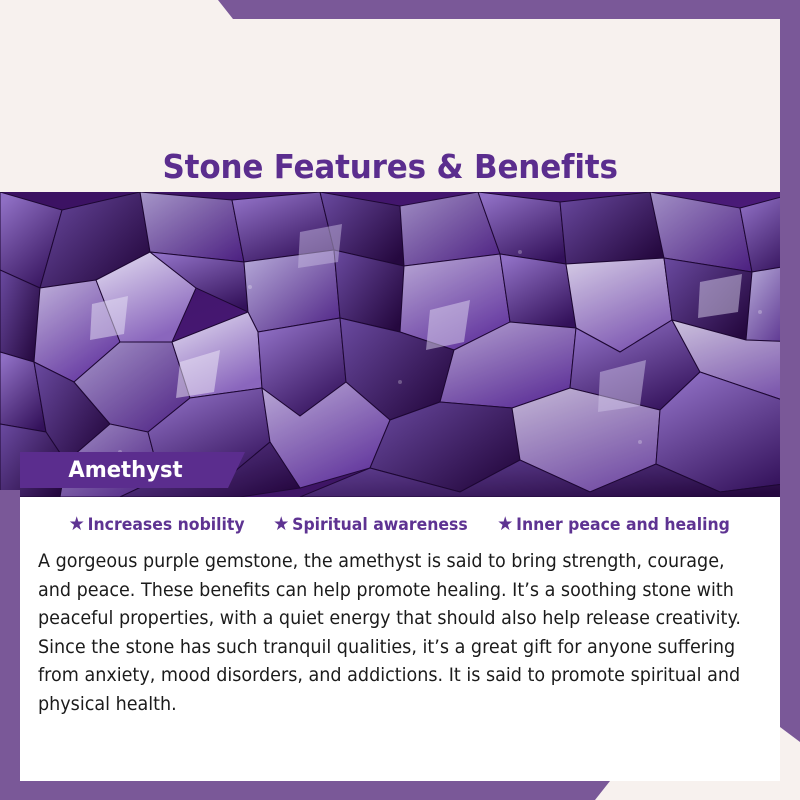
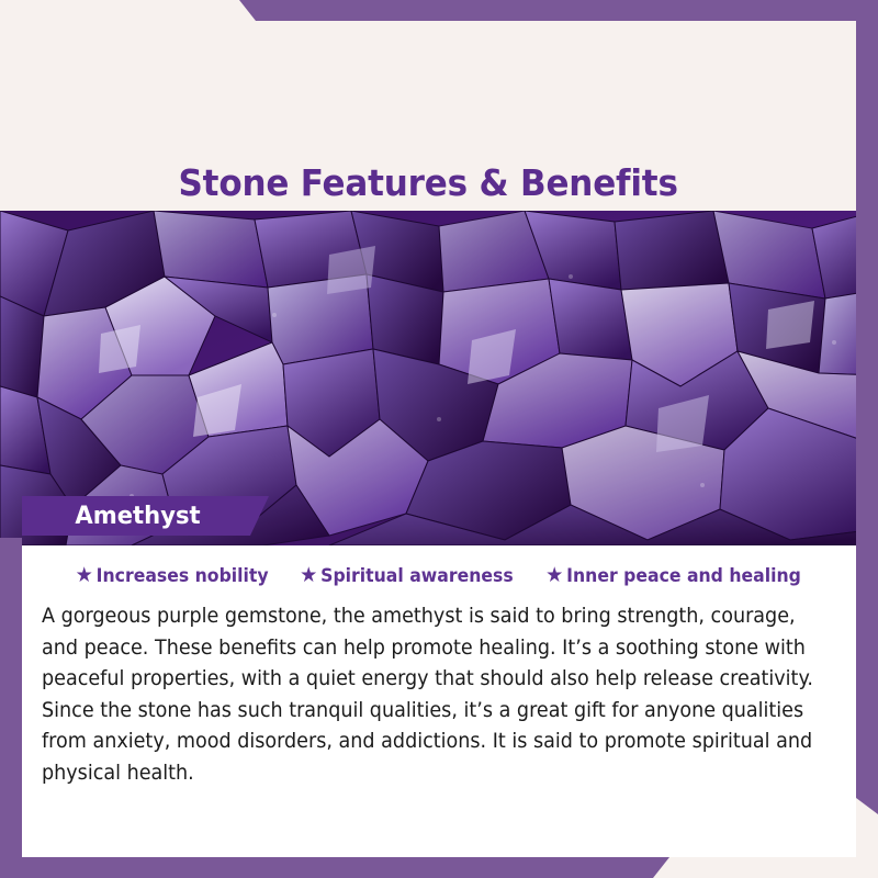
  Stone Features & Benefits
  Amethyst
  ★
  Increases nobility
  ★
  Spiritual awareness
  ★
  Inner peace and healing
- A gorgeous purple gemstone, the amethyst is said to bring strength, courage, and peace. These benefits can help promote healing. It’s a soothing stone with peaceful properties, with a quiet energy that should also help release creativity. Since the stone has such tranquil qualities, it’s a great gift for anyone suffering from anxiety, mood disorders, and addictions. It is said to promote spiritual and physical health.
+ A gorgeous purple gemstone, the amethyst is said to bring strength, courage, and peace. These benefits can help promote healing. It’s a soothing stone with peaceful properties, with a quiet energy that should also help release creativity. Since the stone has such tranquil qualities, it’s a great gift for anyone qualities from anxiety, mood disorders, and addictions. It is said to promote spiritual and physical health.
